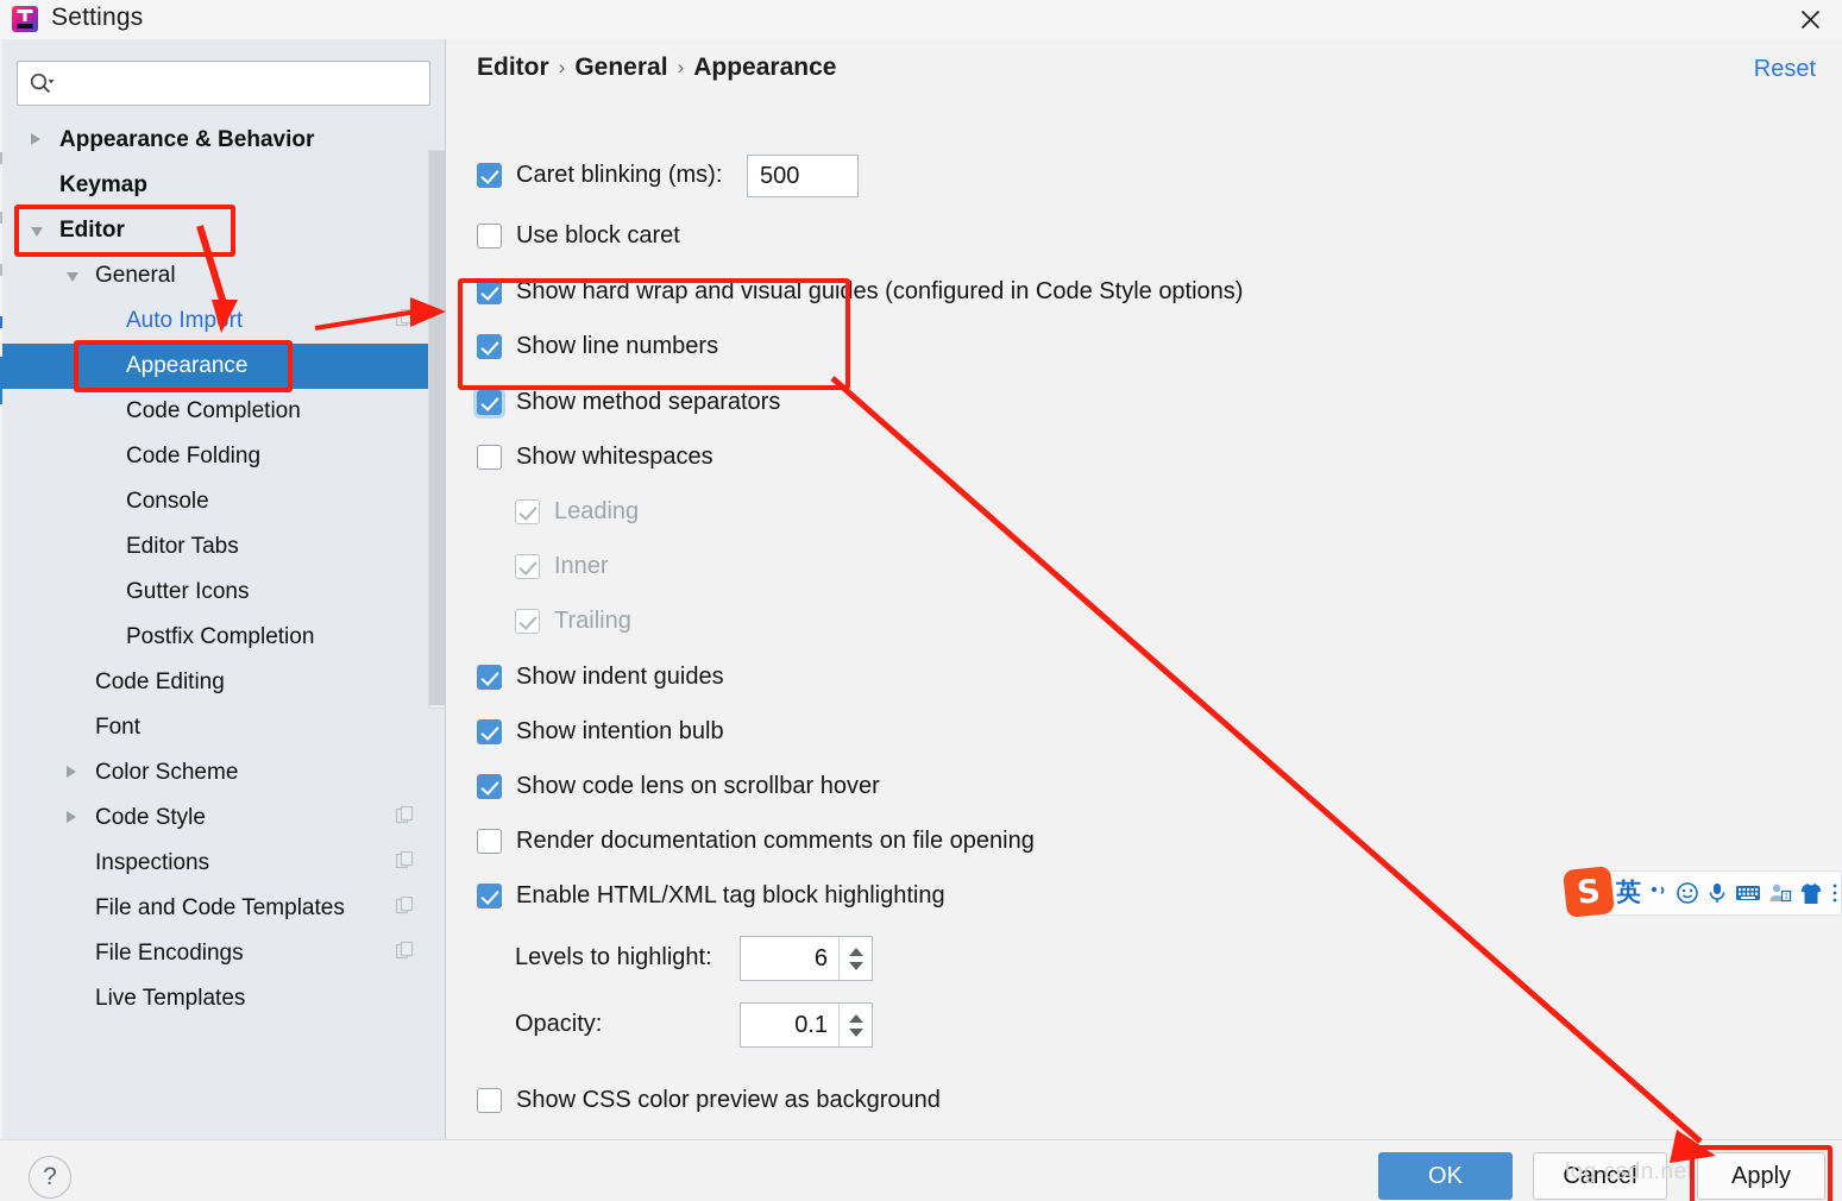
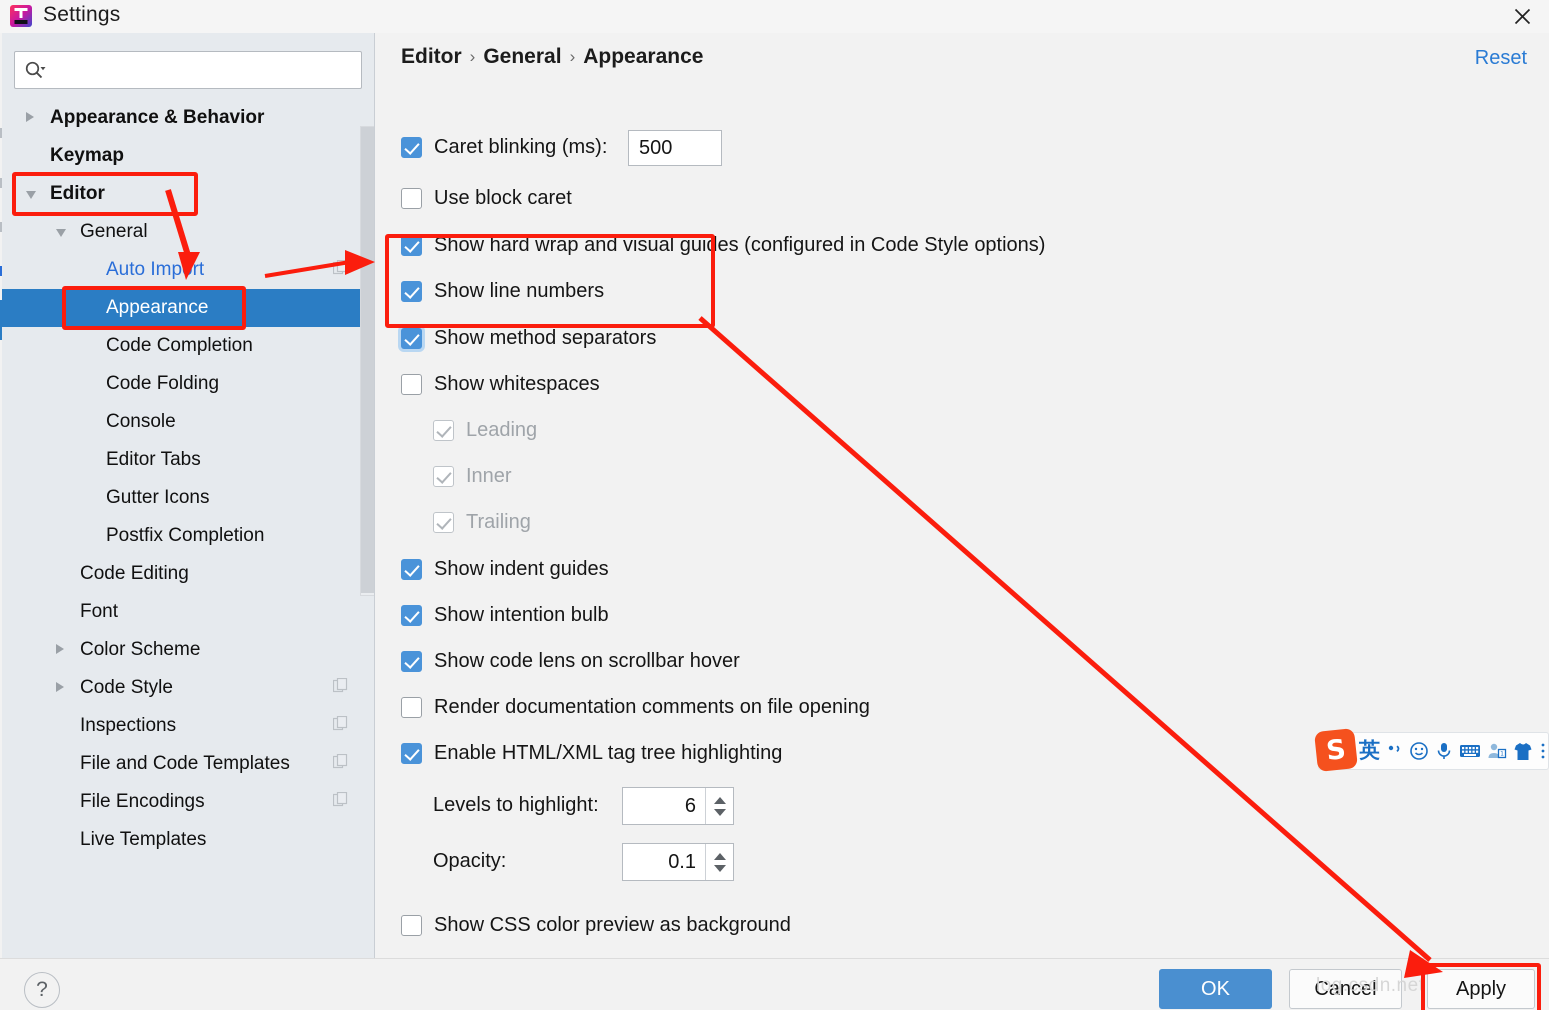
  Settings
  Appearance & Behavior
  Keymap
  Editor
  General
  Auto Imprt
  Appearance
  Code Completion
  Code Folding
  Console
  Editor Tabs
  Gutter Icons
  Postfix Completion
  Code Editing
  Font
  Color Scheme
  Code Style
  Inspections
  File and Code Templates
  File Encodings
  Live Templates
  Editor
  ›
  General
  ›
  Appearance
  Reset
  Caret blinking (ms):
  500
  Use block caret
  Show hard wrap and visual guides (configured in Code Style options)
  Show line numbers
  Show method separators
  Show whitespaces
  Leading
  Inner
  Trailing
  Show indent guides
  Show intention bulb
  Show code lens on scrollbar hover
  Render documentation comments on file opening
- Enable HTML/XML tag block highlighting
+ Enable HTML/XML tag tree highlighting
  Levels to highlight:
  6
  Opacity:
  0.1
  Show CSS color preview as background
  英
  ?
  OK
  Cancel
  Apply
  log.csdn.net
